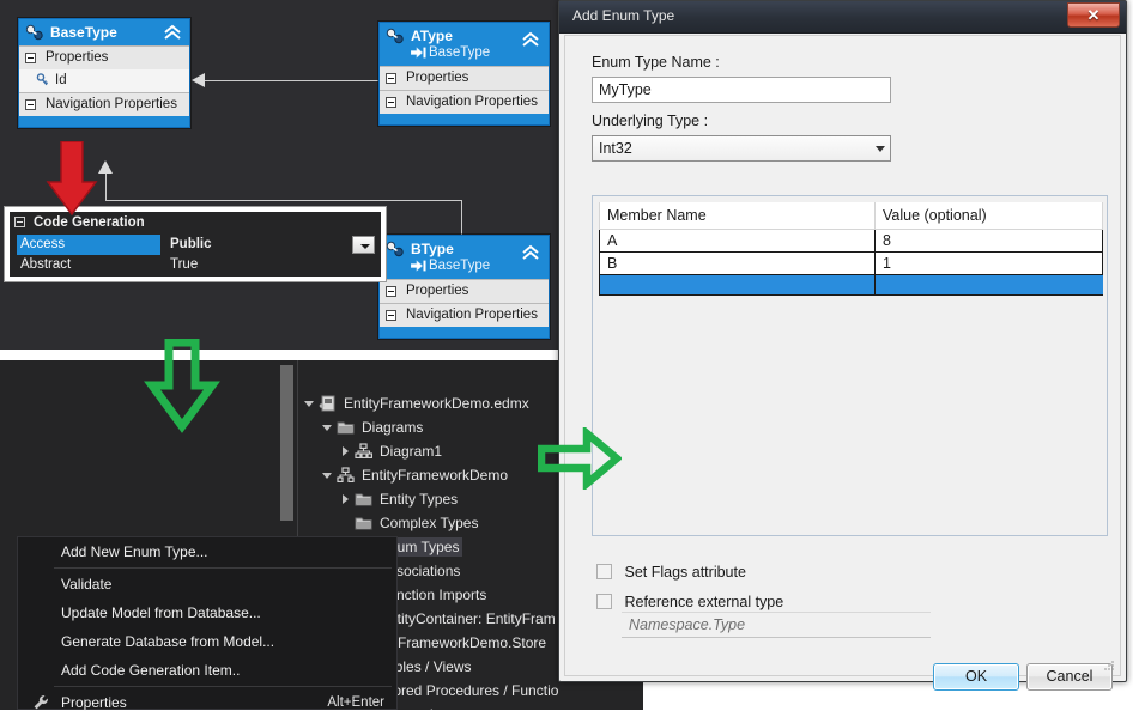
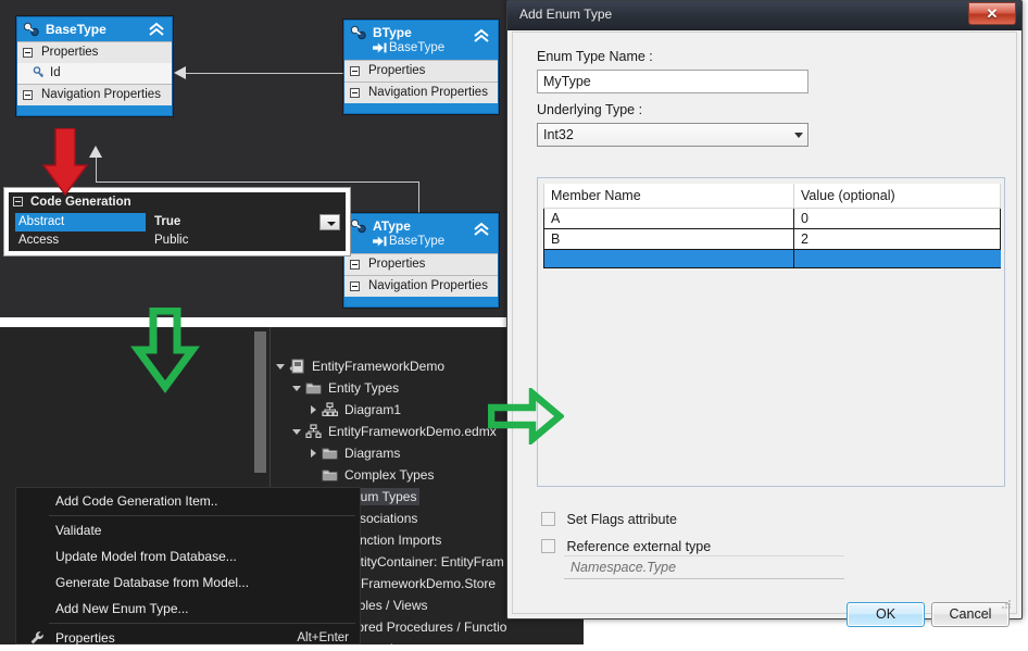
  BaseType
  Properties
  Id
  Navigation Properties
- AType
+ BType
  BaseType
  Properties
  Navigation Properties
- BType
+ AType
  BaseType
  Properties
  Navigation Properties
  Code Generation
- Access
+ Abstract
- Public
+ True
- Abstract
+ Access
- True
+ Public
- EntityFrameworkDemo.edmx
+ EntityFrameworkDemo
- Diagrams
+ Entity Types
  Diagram1
- EntityFrameworkDemo
+ EntityFrameworkDemo.edmx
- Entity Types
+ Diagrams
  Complex Types
  um Types
  sociations
  nction Imports
  tityContainer: EntityFram
  FrameworkDemo.Store
  bles / Views
  red Procedures / Functio
- Add New Enum Type...
+ Add Code Generation Item..
  Validate
  Update Model from Database...
  Generate Database from Model...
- Add Code Generation Item..
+ Add New Enum Type...
  Properties
  Alt+Enter
  Add Enum Type
  ✕
  Enum Type Name :
  MyType
  Underlying Type :
  Int32
  Member Name	Value (optional)
- A	8
+ A	0
- B	1
+ B	2
  Set Flags attribute
  Reference external type
  Namespace.Type
  OK
  Cancel
